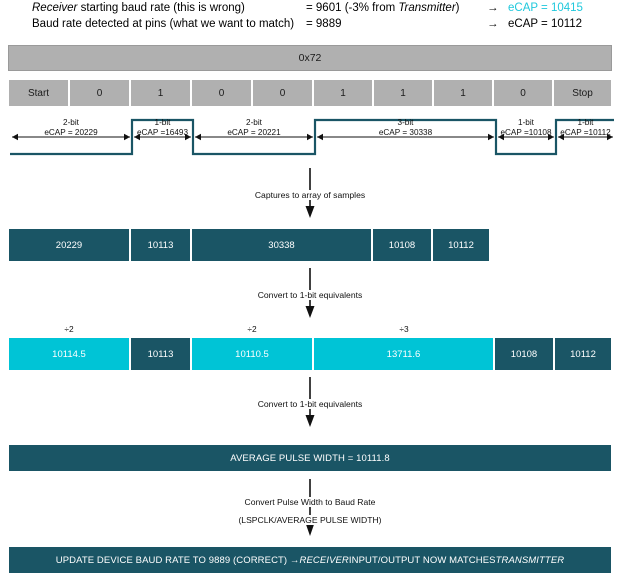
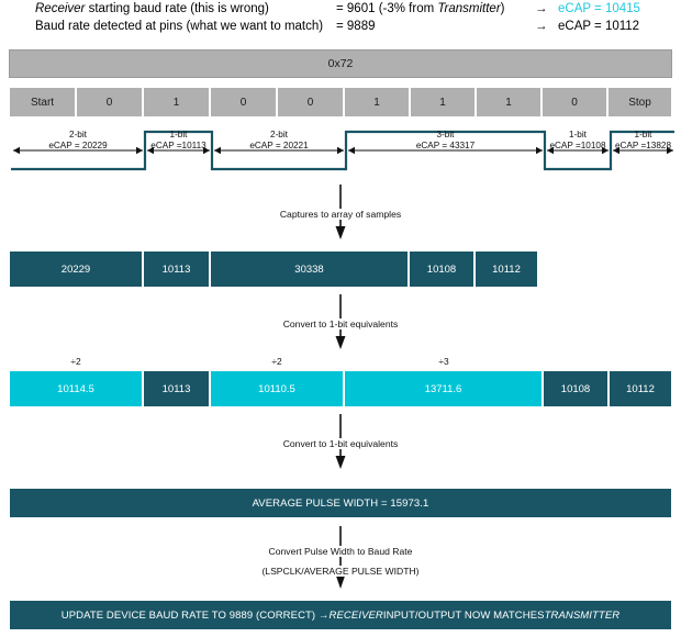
  Receiver starting baud rate (this is wrong)
  = 9601 (-3% from Transmitter)
  →
  eCAP = 10415
  Baud rate detected at pins (what we want to match)
  = 9889
  →
  eCAP = 10112
  0x72
  Start
  0
  1
  0
  0
  1
  1
  1
  0
  Stop
  2-bit
  eCAP = 20229
  1-bit
- eCAP =16493
+ eCAP =10113
  2-bit
  eCAP = 20221
  3-bit
- eCAP = 30338
+ eCAP = 43317
  1-bit
  eCAP =10108
  1-bit
- eCAP =10112
+ eCAP =13828
  Captures to array of samples
  20229
  10113
  30338
  10108
  10112
  Convert to 1-bit equivalents
  ÷2
  ÷2
  ÷3
  10114.5
  10113
  10110.5
  13711.6
  10108
  10112
  Convert to 1-bit equivalents
- AVERAGE PULSE WIDTH = 10111.8
+ AVERAGE PULSE WIDTH = 15973.1
  Convert Pulse Width to Baud Rate
  (LSPCLK/AVERAGE PULSE WIDTH)
  UPDATE DEVICE BAUD RATE TO 9889 (CORRECT) →
  RECEIVER
  INPUT/OUTPUT NOW MATCHES
  TRANSMITTER
